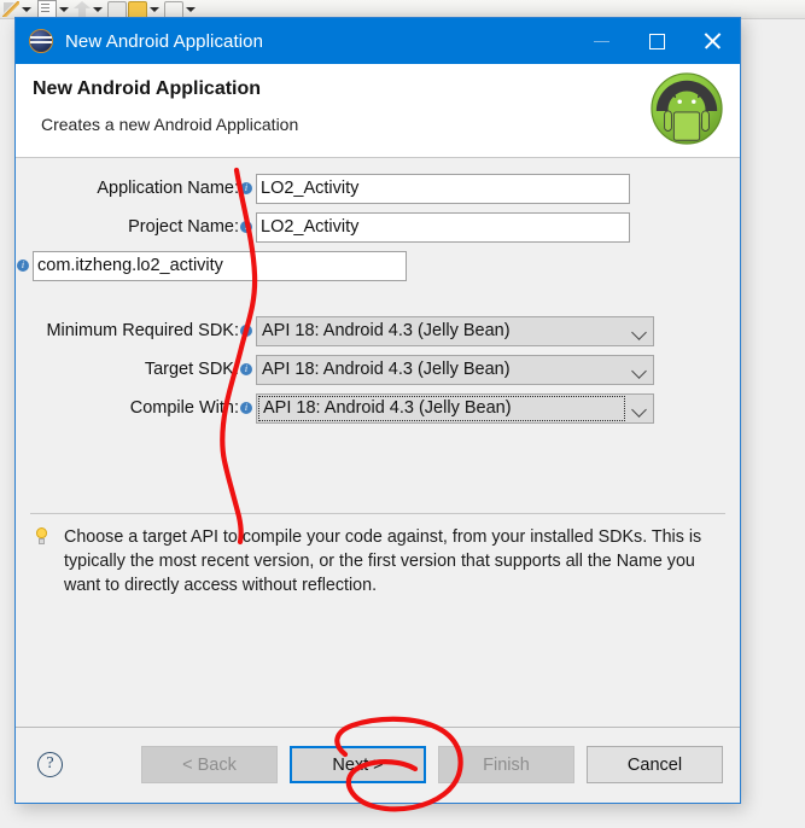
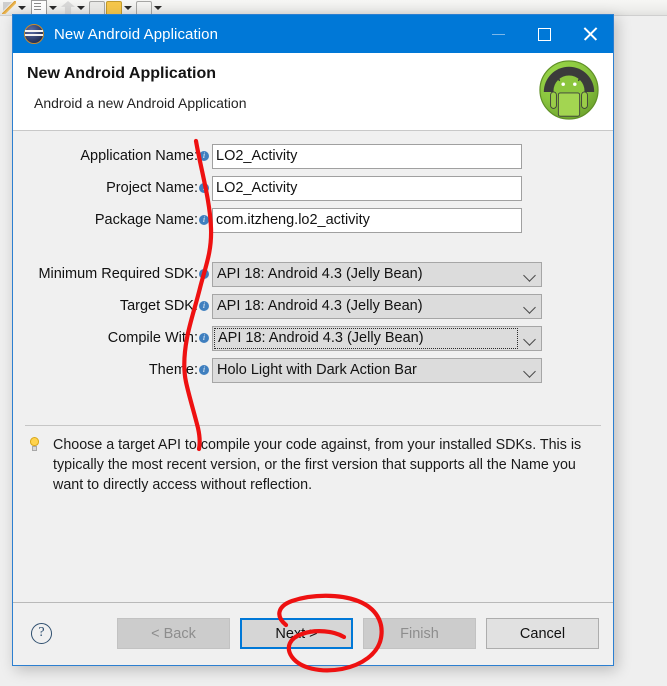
  New Android Application
  New Android Application
- Creates a new Android Application
+ Android a new Android Application
  Application Name:
  LO2_Activity
  Project Name:
  LO2_Activity
+ Package Name:
  com.itzheng.lo2_activity
  Minimum Required SDK:
  API 18: Android 4.3 (Jelly Bean)
  Target SDK
  API 18: Android 4.3 (Jelly Bean)
  Compile With:
  API 18: Android 4.3 (Jelly Bean)
+ Theme:
+ Holo Light with Dark Action Bar
  Choose a target API to compile your code against, from your installed SDKs. This is typically the most recent version, or the first version that supports all the Name you want to directly access without reflection.
  ?
  < Back
  Finish
  Cancel
